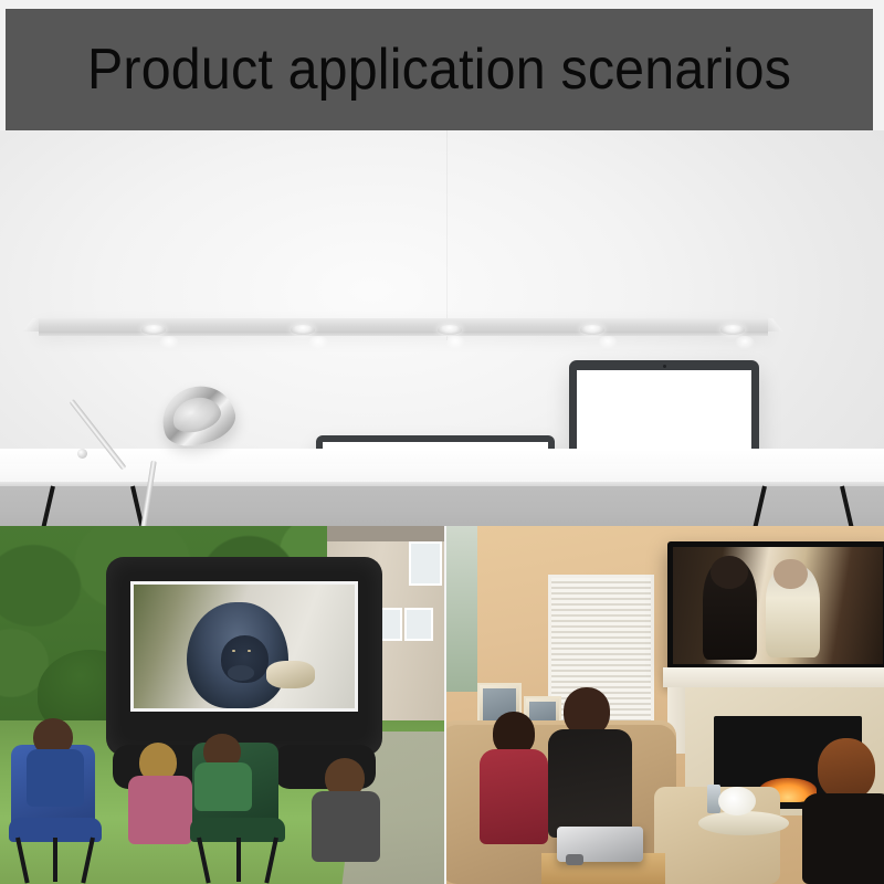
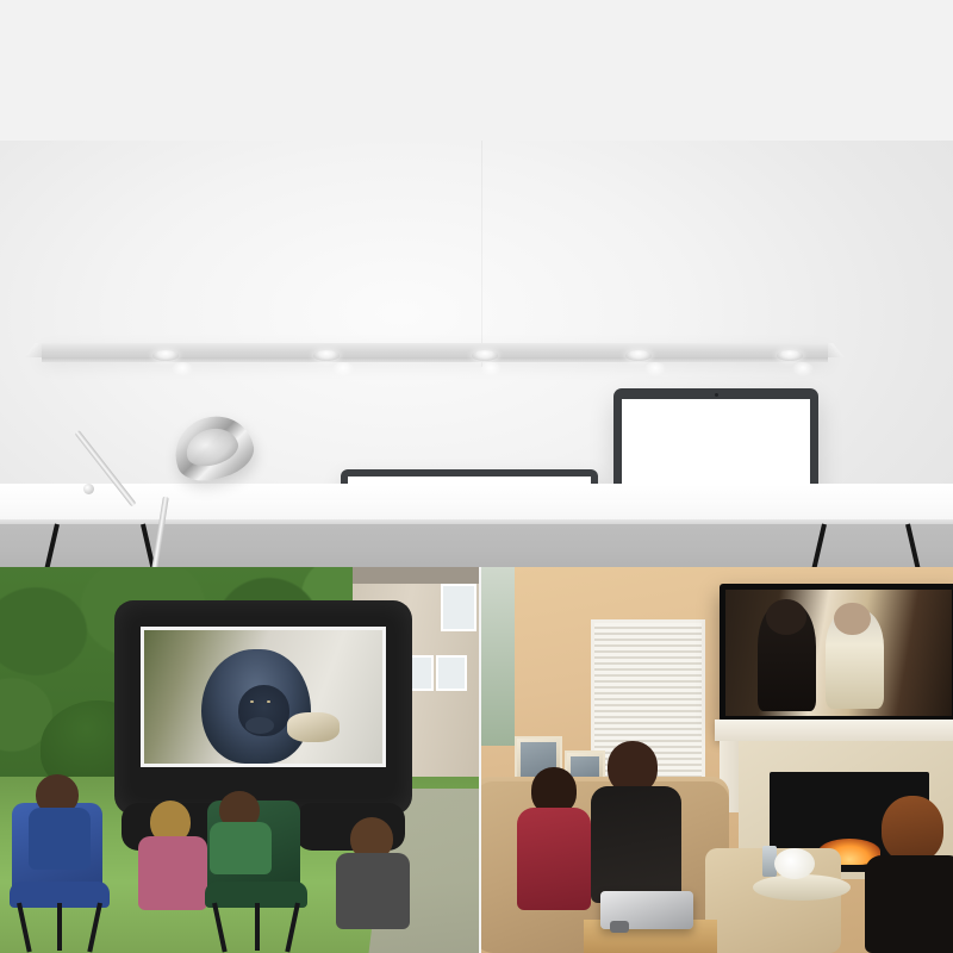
- Product application scenarios
